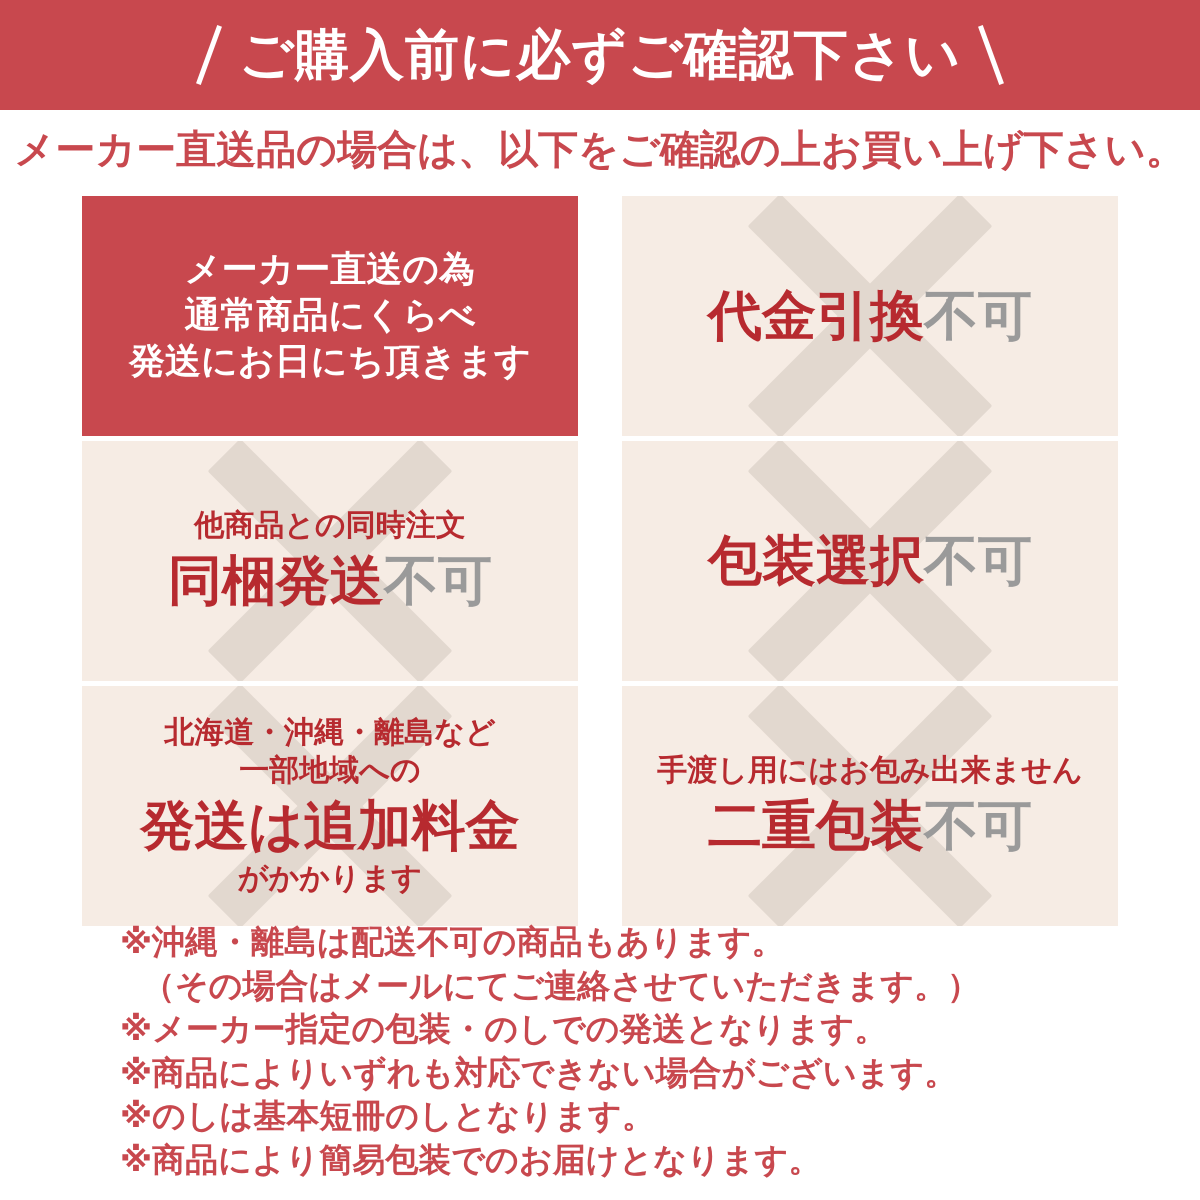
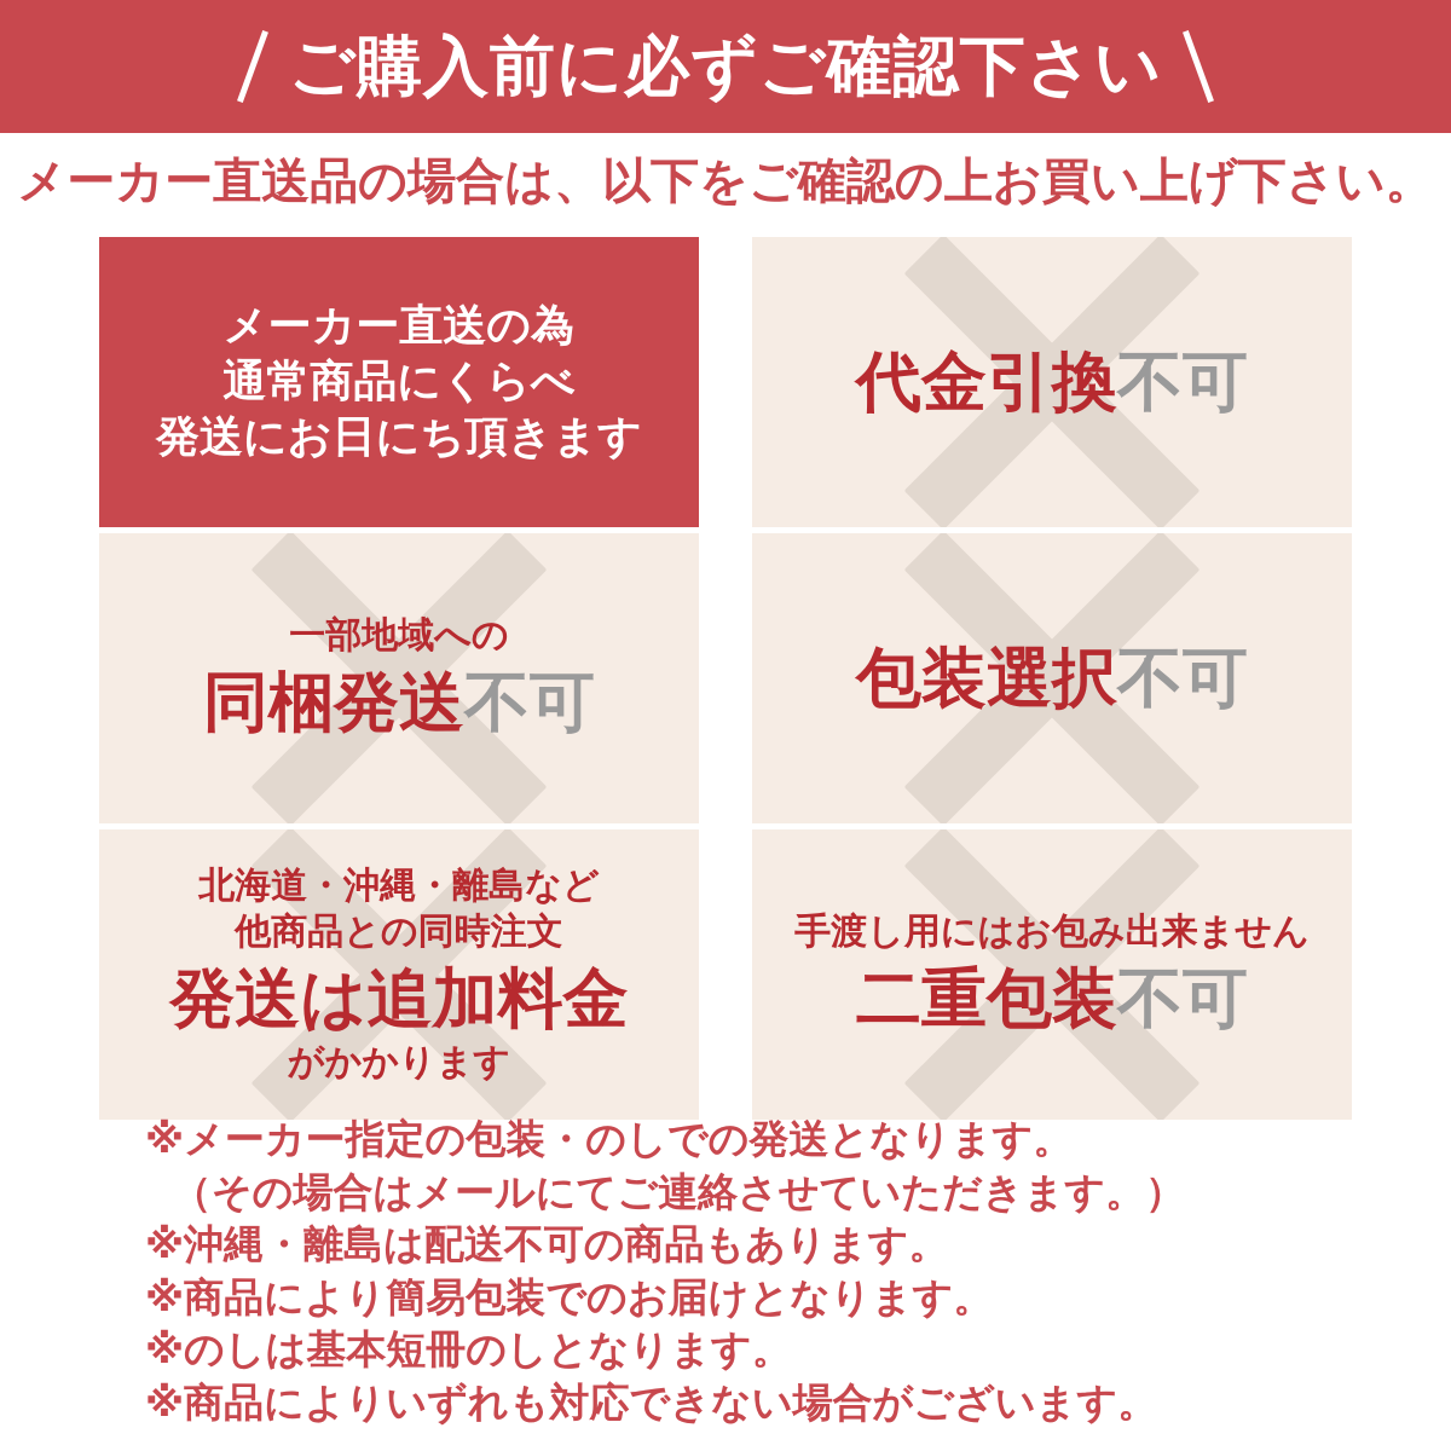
  ご購入前に必ずご確認下さい
  メーカー直送品の場合は、以下をご確認の上お買い上げ下さい。
  メーカー直送の為
  通常商品にくらべ
  発送にお日にち頂きます
  代金引換不可
- 他商品との同時注文
+ 一部地域への
  同梱発送不可
  包装選択不可
  北海道・沖縄・離島など
- 一部地域への
+ 他商品との同時注文
  発送は追加料金
  がかかります
  手渡し用にはお包み出来ません
  二重包装不可
- ※沖縄・離島は配送不可の商品もあります。
+ ※メーカー指定の包装・のしでの発送となります。
  （その場合はメールにてご連絡させていただきます。）
- ※メーカー指定の包装・のしでの発送となります。
+ ※沖縄・離島は配送不可の商品もあります。
- ※商品によりいずれも対応できない場合がございます。
+ ※商品により簡易包装でのお届けとなります。
  ※のしは基本短冊のしとなります。
- ※商品により簡易包装でのお届けとなります。
+ ※商品によりいずれも対応できない場合がございます。
